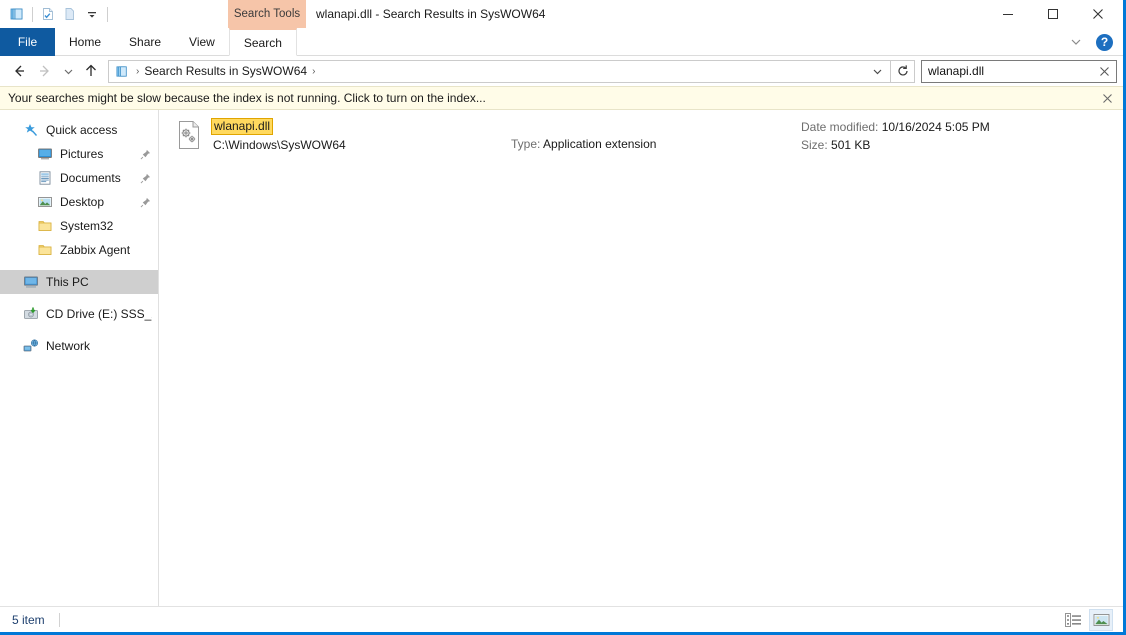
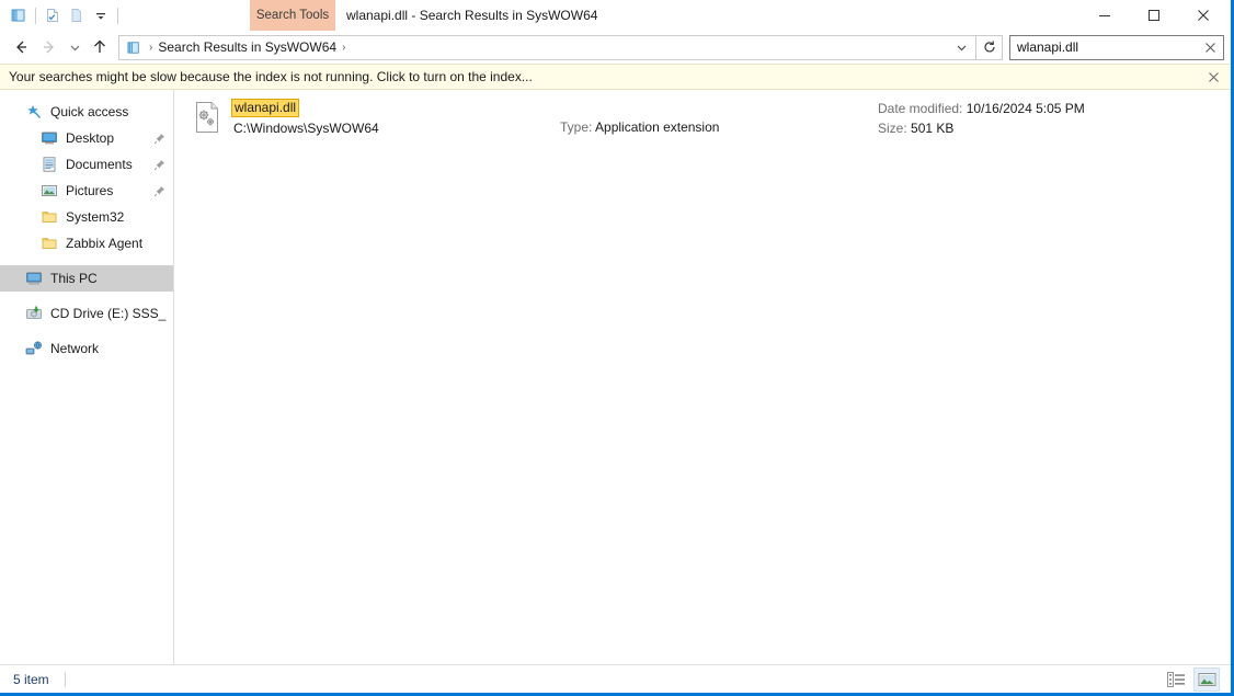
  Search Tools
  wlanapi.dll - Search Results in SysWOW64
- File
- Home
- Share
- View
- Search
- ?
  ›
  Search Results in SysWOW64
  ›
  wlanapi.dll
  Your searches might be slow because the index is not running. Click to turn on the index...
  Quick access
- Pictures
+ Desktop
  Documents
- Desktop
+ Pictures
  System32
  Zabbix Agent
  This PC
  CD Drive (E:) SSS_
  Network
  wlanapi.dll
  C:\Windows\SysWOW64
  Type: Application extension
  Date modified: 10/16/2024 5:05 PM
  Size: 501 KB
  5 item
